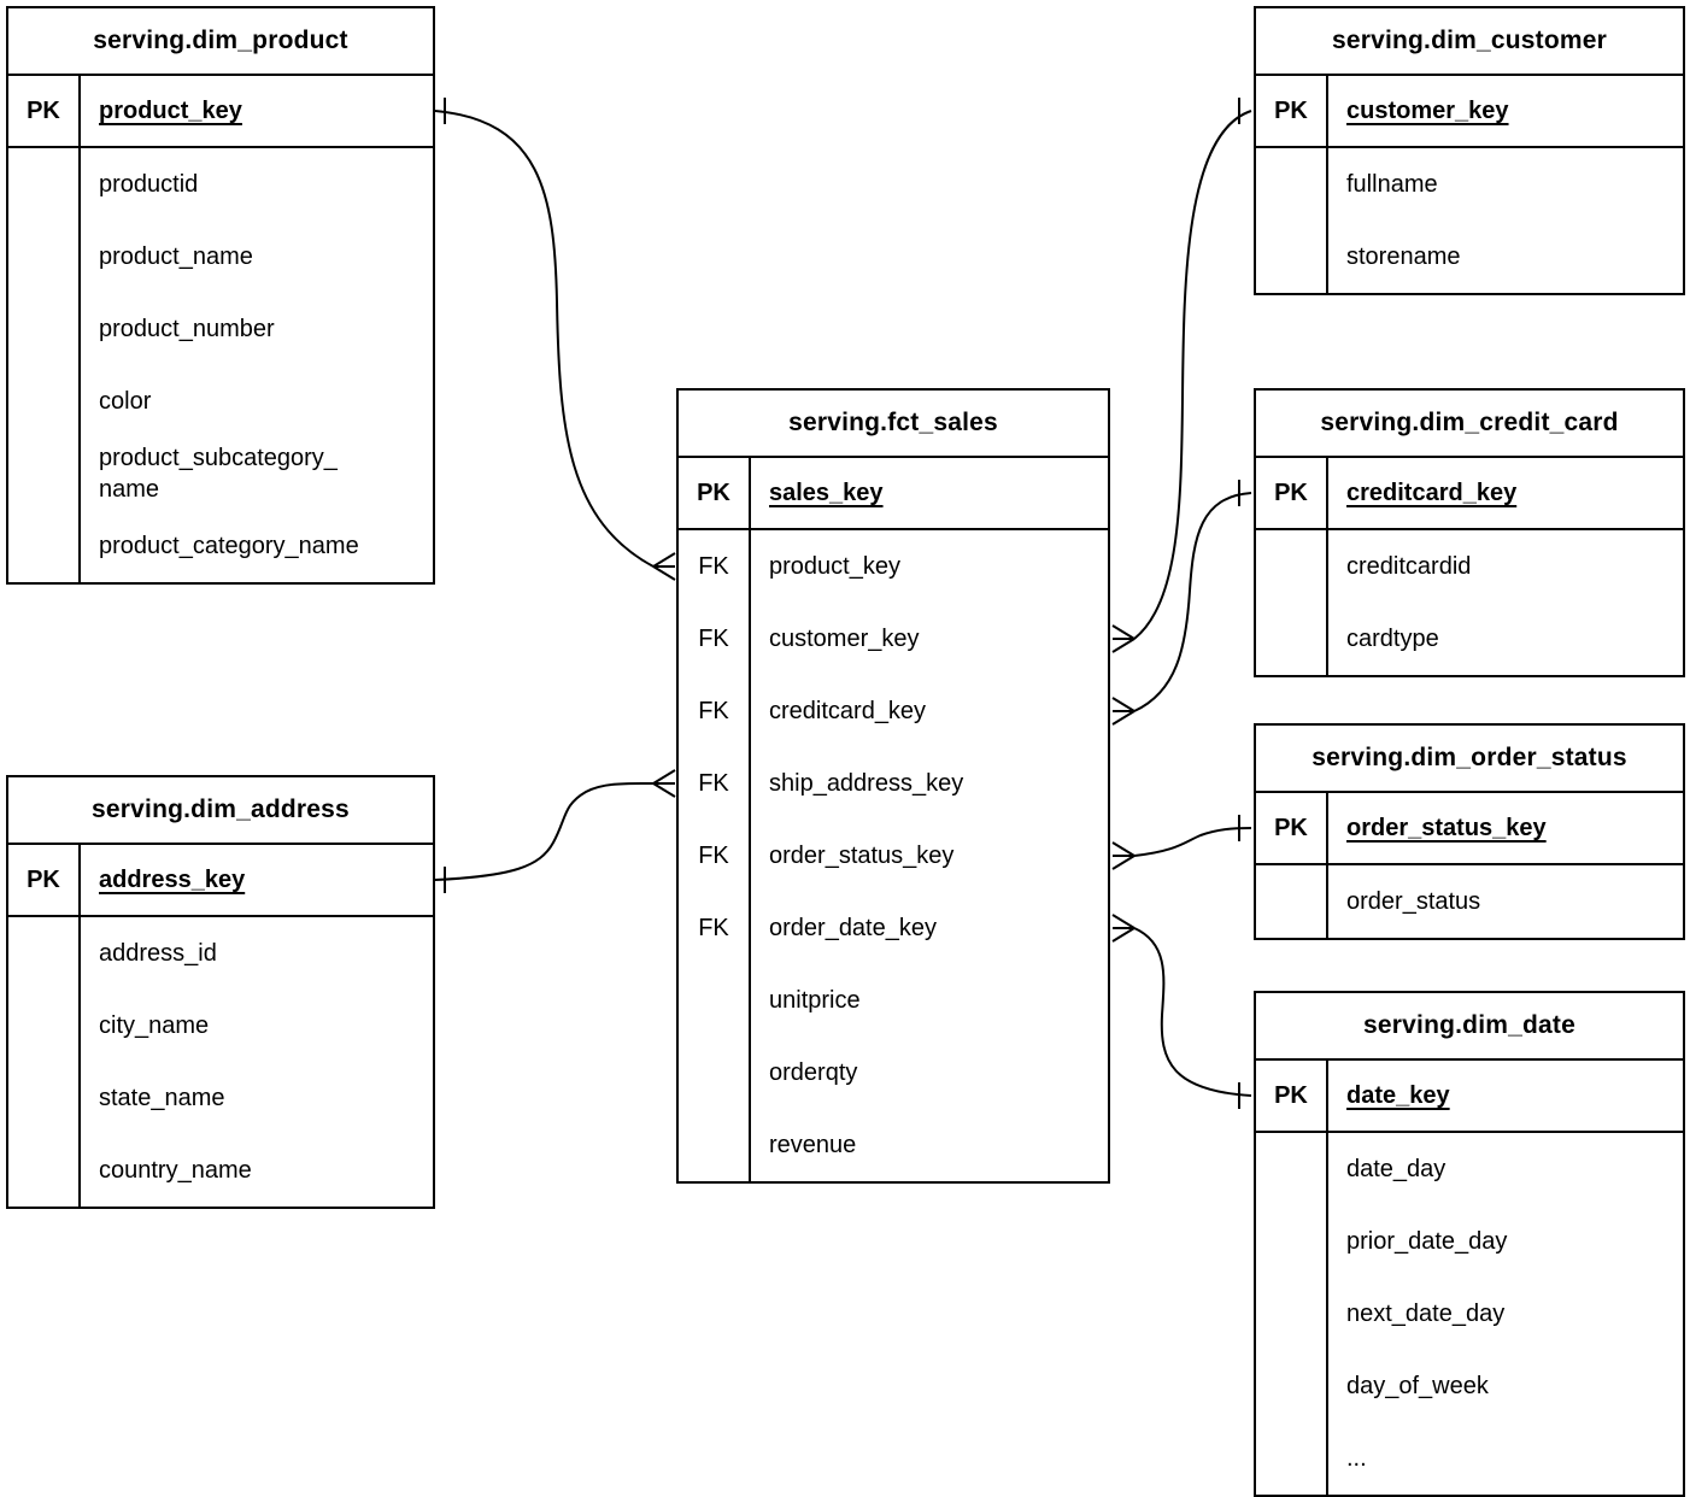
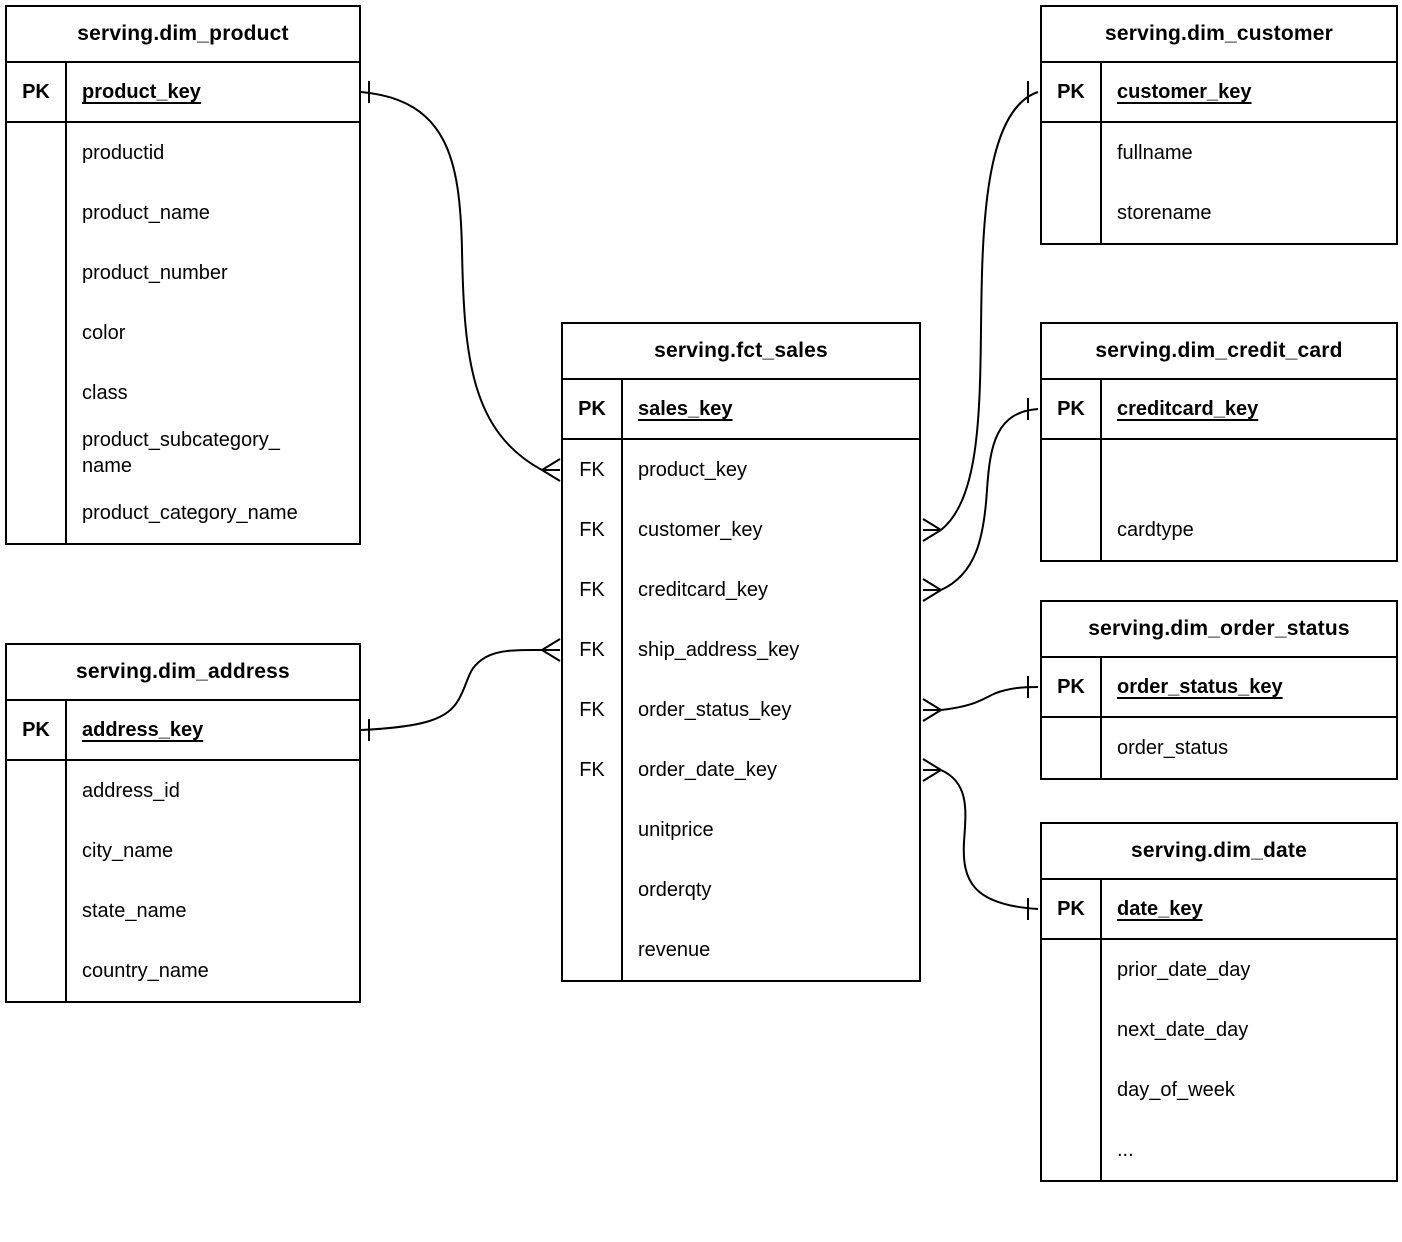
  serving.dim_product
  PK
  product_key
  productid
  product_name
  product_number
  color
+ class
  product_subcategory_
  name
  product_category_name
  serving.dim_customer
  PK
  customer_key
  fullname
  storename
  serving.fct_sales
  PK
  sales_key
  FK
  product_key
  FK
  customer_key
  FK
  creditcard_key
  FK
  ship_address_key
  FK
  order_status_key
  FK
  order_date_key
  unitprice
  orderqty
  revenue
  serving.dim_credit_card
  PK
  creditcard_key
- creditcardid
  cardtype
  serving.dim_order_status
  PK
  order_status_key
  order_status
  serving.dim_address
  PK
  address_key
  address_id
  city_name
  state_name
  country_name
  serving.dim_date
  PK
  date_key
- date_day
  prior_date_day
  next_date_day
  day_of_week
  ...
